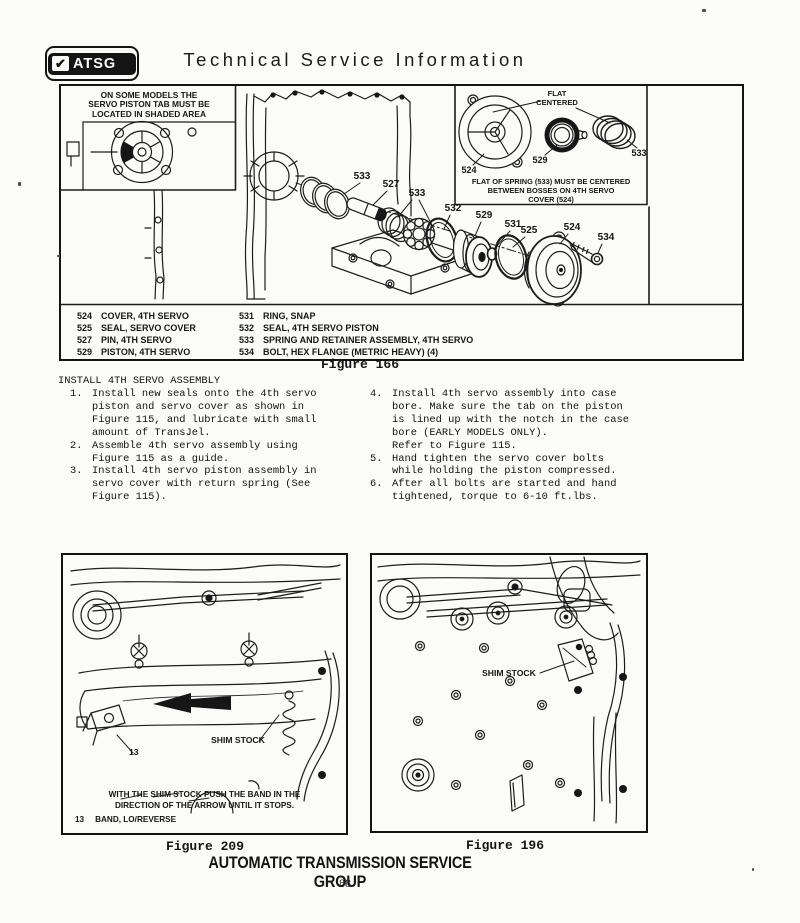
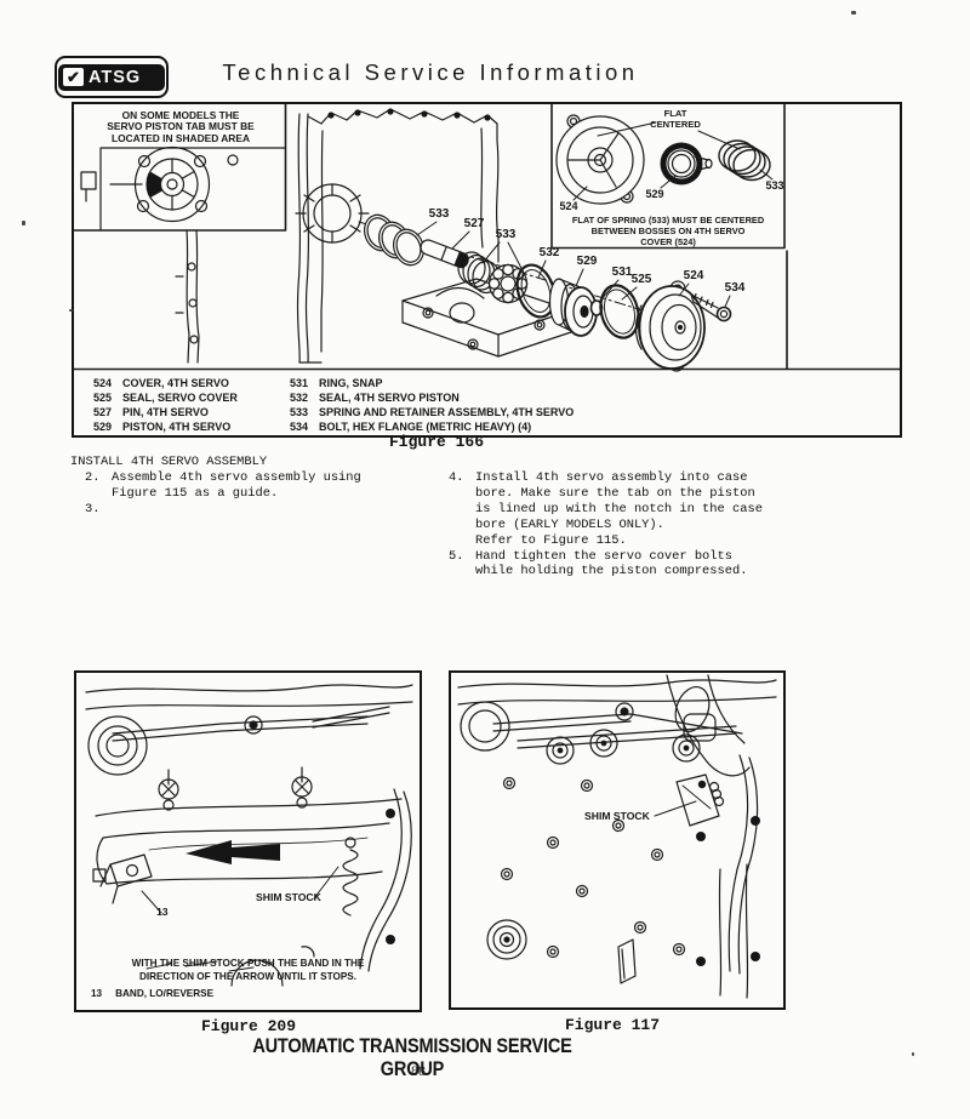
  ✔
  ATSG
  Technical Service Information
  ON SOME MODELS THE
  SERVO PISTON TAB MUST BE
  LOCATED IN SHADED AREA
  FLAT
  CENTERED
  FLAT OF SPRING (533) MUST BE CENTERED
  BETWEEN BOSSES ON 4TH SERVO
  COVER (524)
  524
  529
  533
  533
  527
  533
  532
  529
  531
  525
  524
  534
  524
  COVER, 4TH SERVO
  525
  SEAL, SERVO COVER
  527
  PIN, 4TH SERVO
  529
  PISTON, 4TH SERVO
  531
  RING, SNAP
  532
  SEAL, 4TH SERVO PISTON
  533
  SPRING AND RETAINER ASSEMBLY, 4TH SERVO
  534
  BOLT, HEX FLANGE (METRIC HEAVY) (4)
  Figure 166
  INSTALL 4TH SERVO ASSEMBLY
- 1.
- Install new seals onto the 4th servo
- piston and servo cover as shown in
- Figure 115, and lubricate with small
- amount of TransJel.
  2.
  Assemble 4th servo assembly using
  Figure 115 as a guide.
  3.
- Install 4th servo piston assembly in
- servo cover with return spring (See
- Figure 115).
  4.
  Install 4th servo assembly into case
  bore. Make sure the tab on the piston
  is lined up with the notch in the case
  bore (EARLY MODELS ONLY).
  Refer to Figure 115.
  5.
  Hand tighten the servo cover bolts
  while holding the piston compressed.
- 6.
- After all bolts are started and hand
- tightened, torque to 6-10 ft.lbs.
  13
  SHIM STOCK
  WITH THE SHIM STOCK PUSH THE BAND IN THE
  DIRECTION OF THE ARROW UNTIL IT STOPS.
  13
  BAND, LO/REVERSE
  SHIM STOCK
  Figure 209
- Figure 196
+ Figure 117
  AUTOMATIC TRANSMISSION SERVICE GROUP
  88
